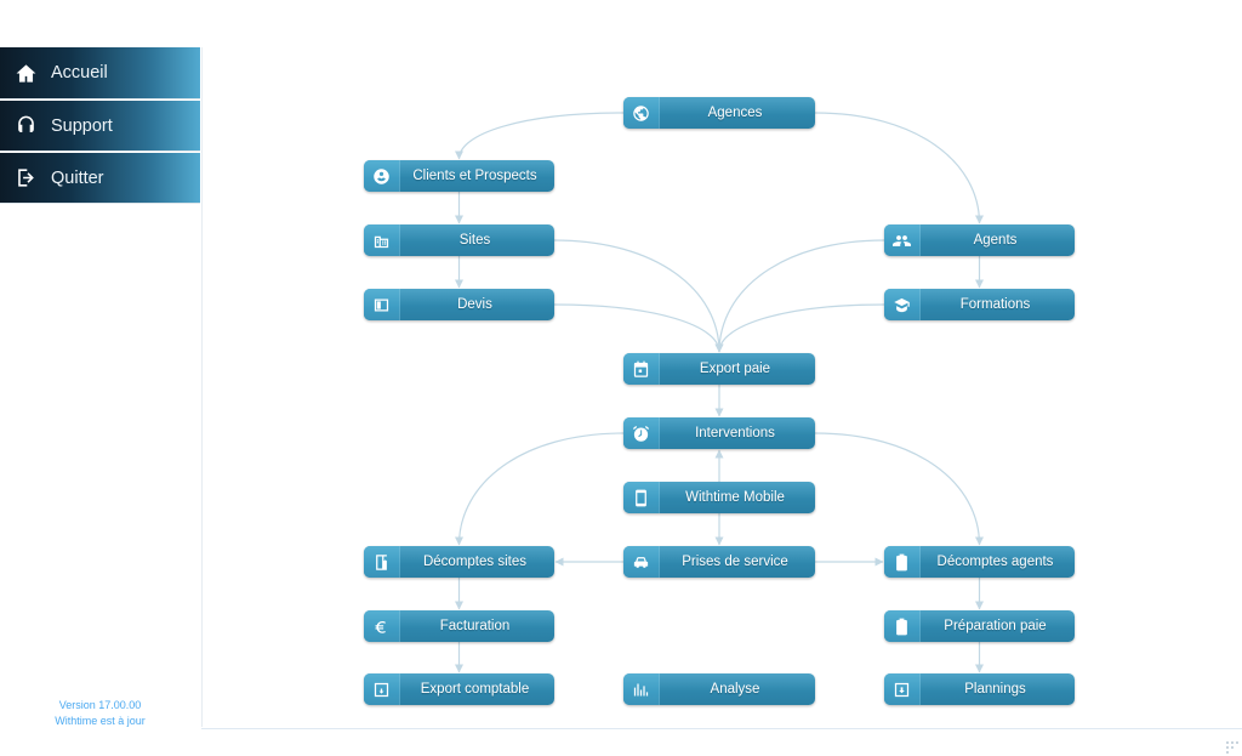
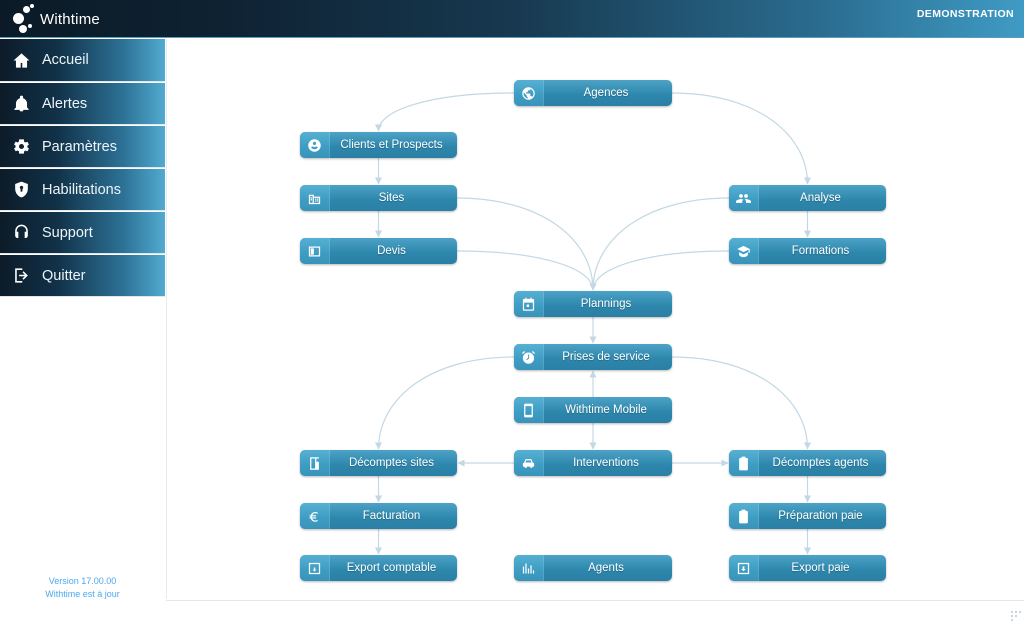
+ Withtime
+ DEMONSTRATION
  Accueil
+ Alertes
+ Paramètres
+ Habilitations
  Support
  Quitter
  Version 17.00.00
  Withtime est à jour
  Agences
  Clients et Prospects
  Sites
  Devis
- Agents
+ Analyse
  Formations
- Export paie
+ Plannings
- Interventions
+ Prises de service
  Withtime Mobile
  Décomptes sites
- Prises de service
+ Interventions
  Décomptes agents
  Facturation
  Préparation paie
  Export comptable
- Analyse
+ Agents
- Plannings
+ Export paie
